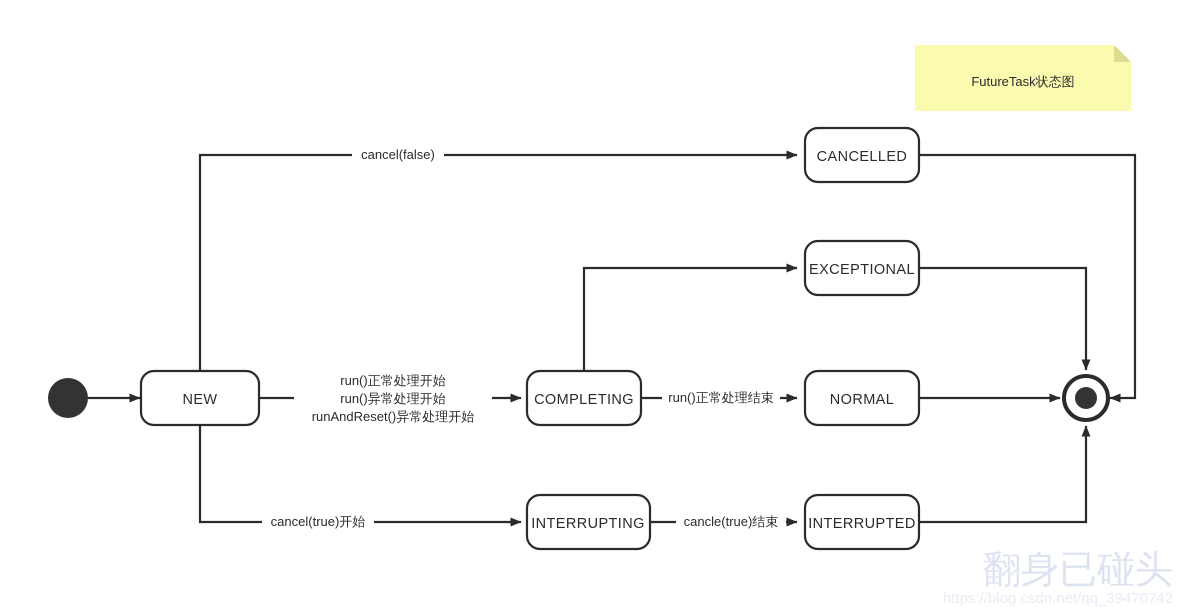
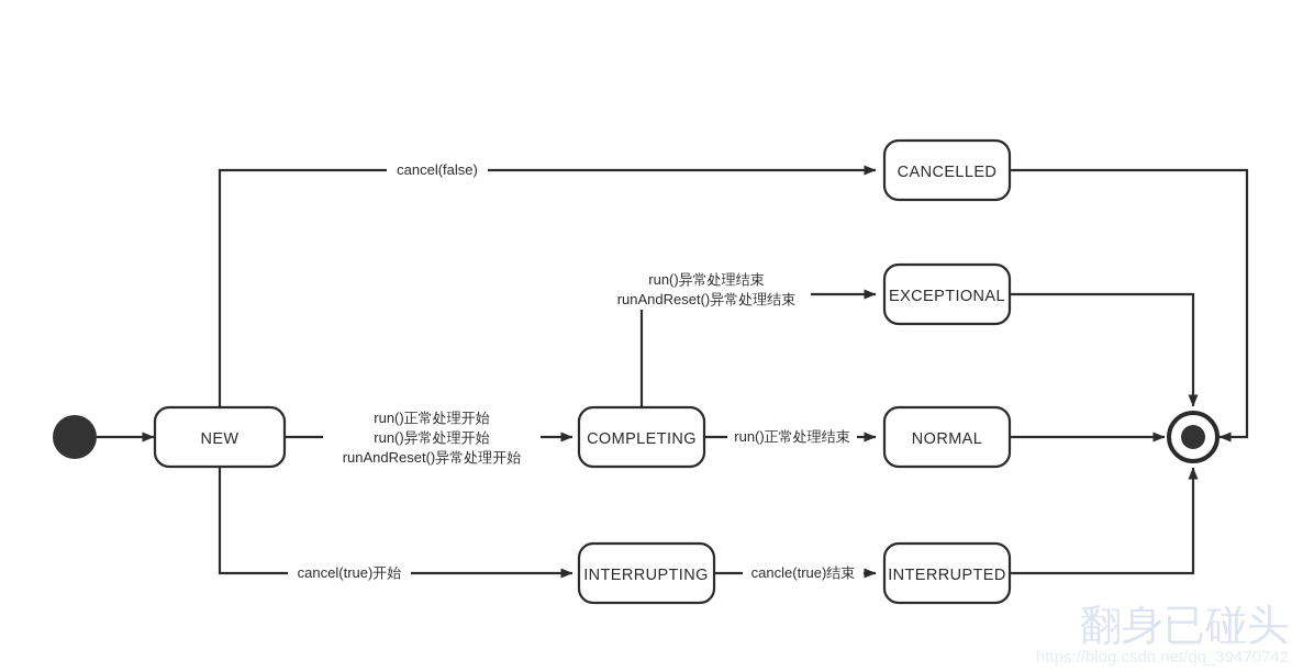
  cancel(false)
  run()正常处理开始
  run()异常处理开始
  runAndReset()异常处理开始
+ run()异常处理结束
+ runAndReset()异常处理结束
  run()正常处理结束
  cancel(true)开始
  cancle(true)结束
  NEW
  COMPLETING
  CANCELLED
  EXCEPTIONAL
  NORMAL
  INTERRUPTING
  INTERRUPTED
- FutureTask状态图
  翻身已碰头
